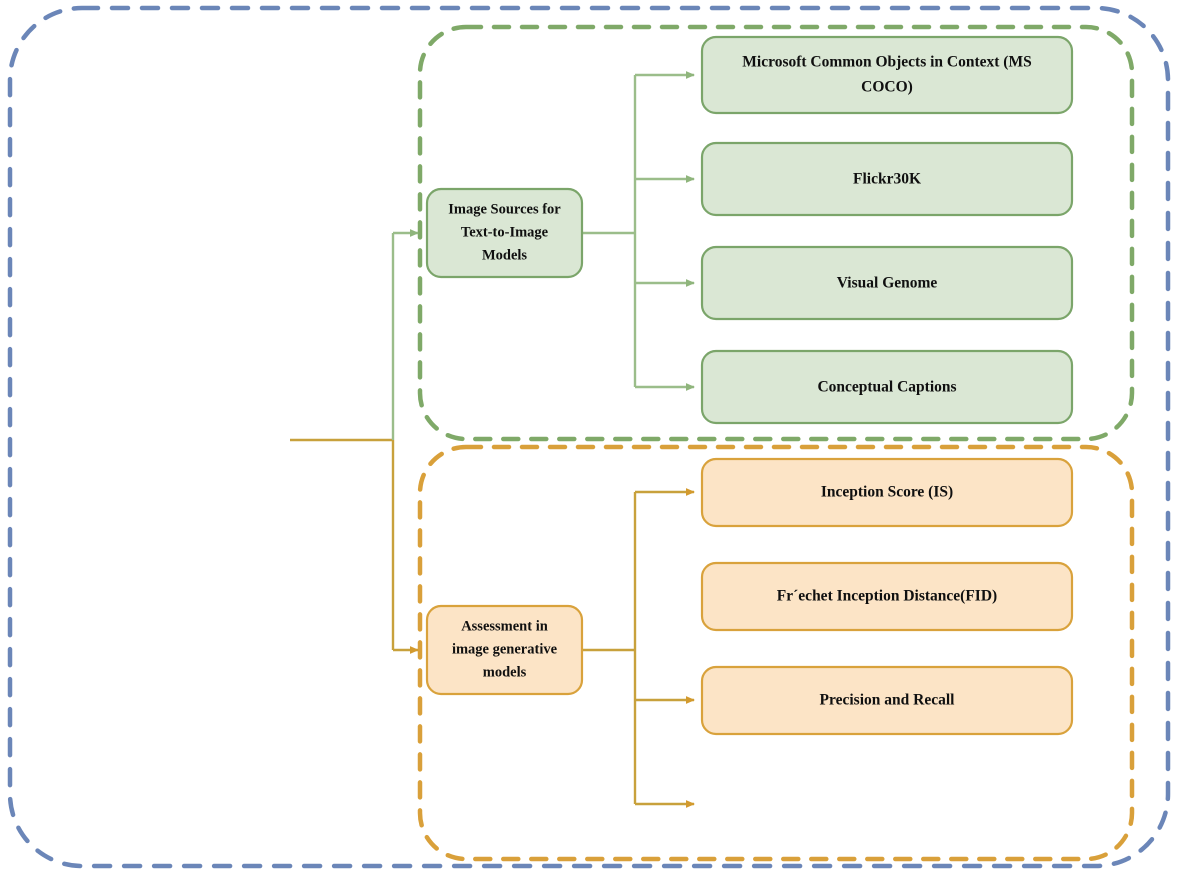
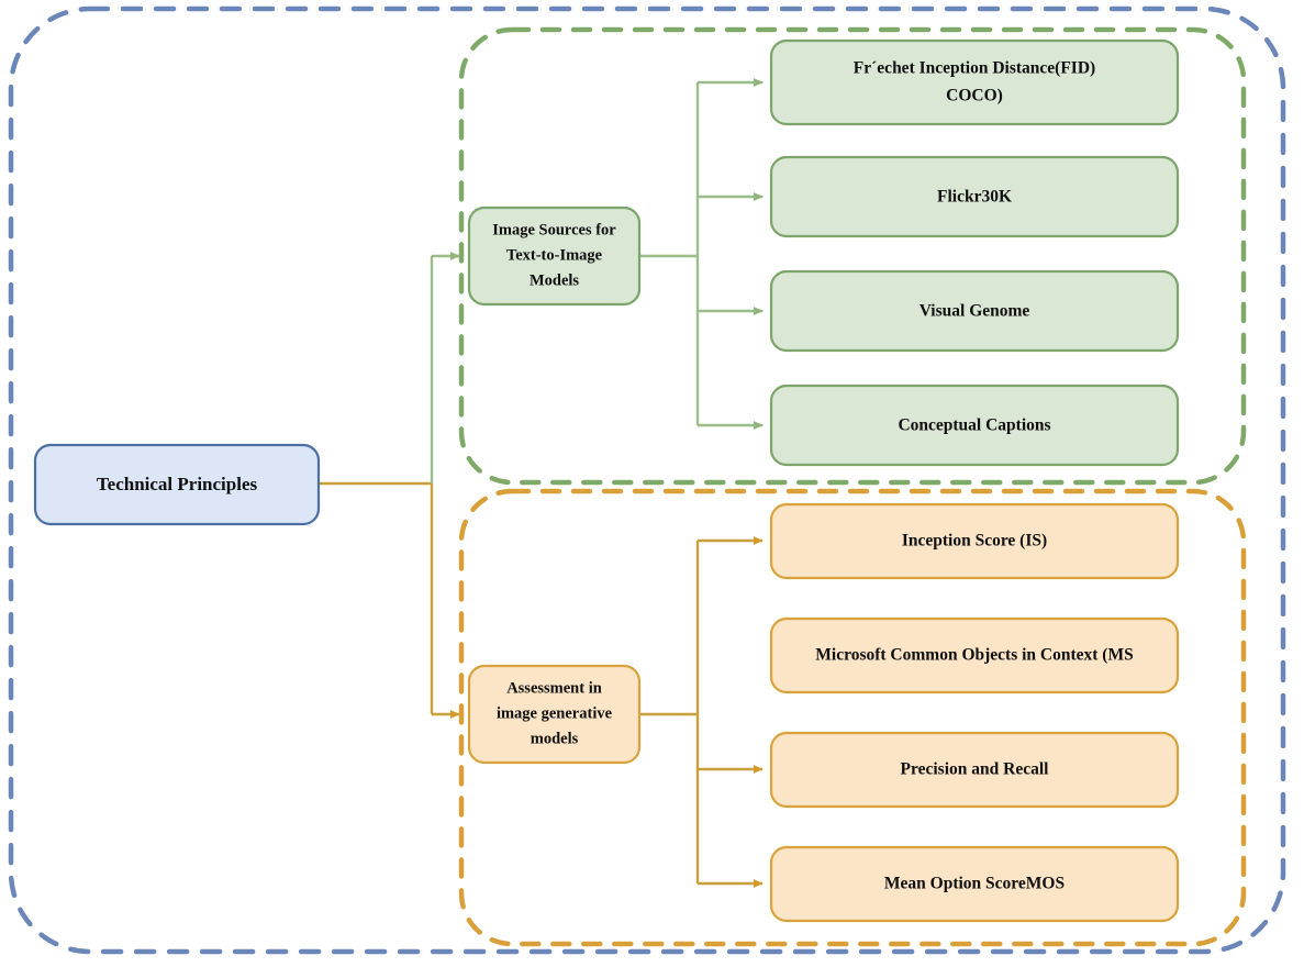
+ Technical Principles
  Image Sources for
  Text-to-Image
  Models
- Microsoft Common Objects in Context (MS
+ Fr´echet Inception Distance(FID)
  COCO)
  Flickr30K
  Visual Genome
  Conceptual Captions
  Assessment in
  image generative
  models
  Inception Score (IS)
- Fr´echet Inception Distance(FID)
+ Microsoft Common Objects in Context (MS
  Precision and Recall
+ Mean Option ScoreMOS
